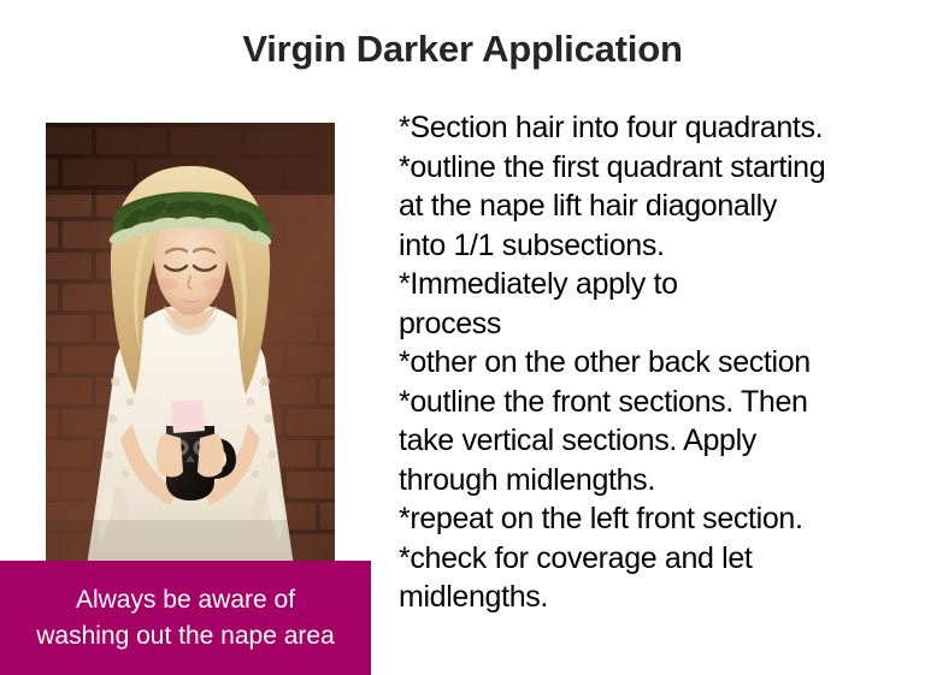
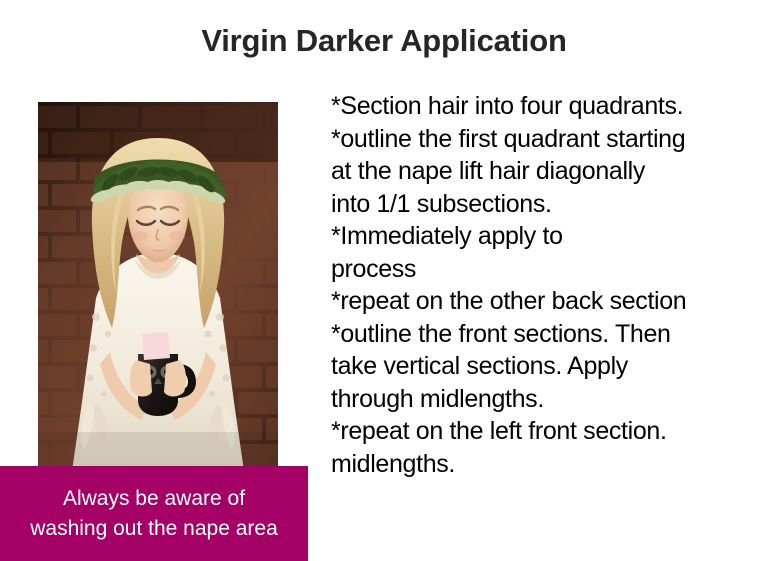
  Virgin Darker Application
  Always be aware of
  washing out the nape area
  *Section hair into four quadrants.
  *outline the first quadrant starting
  at the nape lift hair diagonally
  into 1/1 subsections.
  *Immediately apply to
  process
- *other on the other back section
+ *repeat on the other back section
  *outline the front sections. Then
  take vertical sections. Apply
  through midlengths.
  *repeat on the left front section.
- *check for coverage and let
  midlengths.
